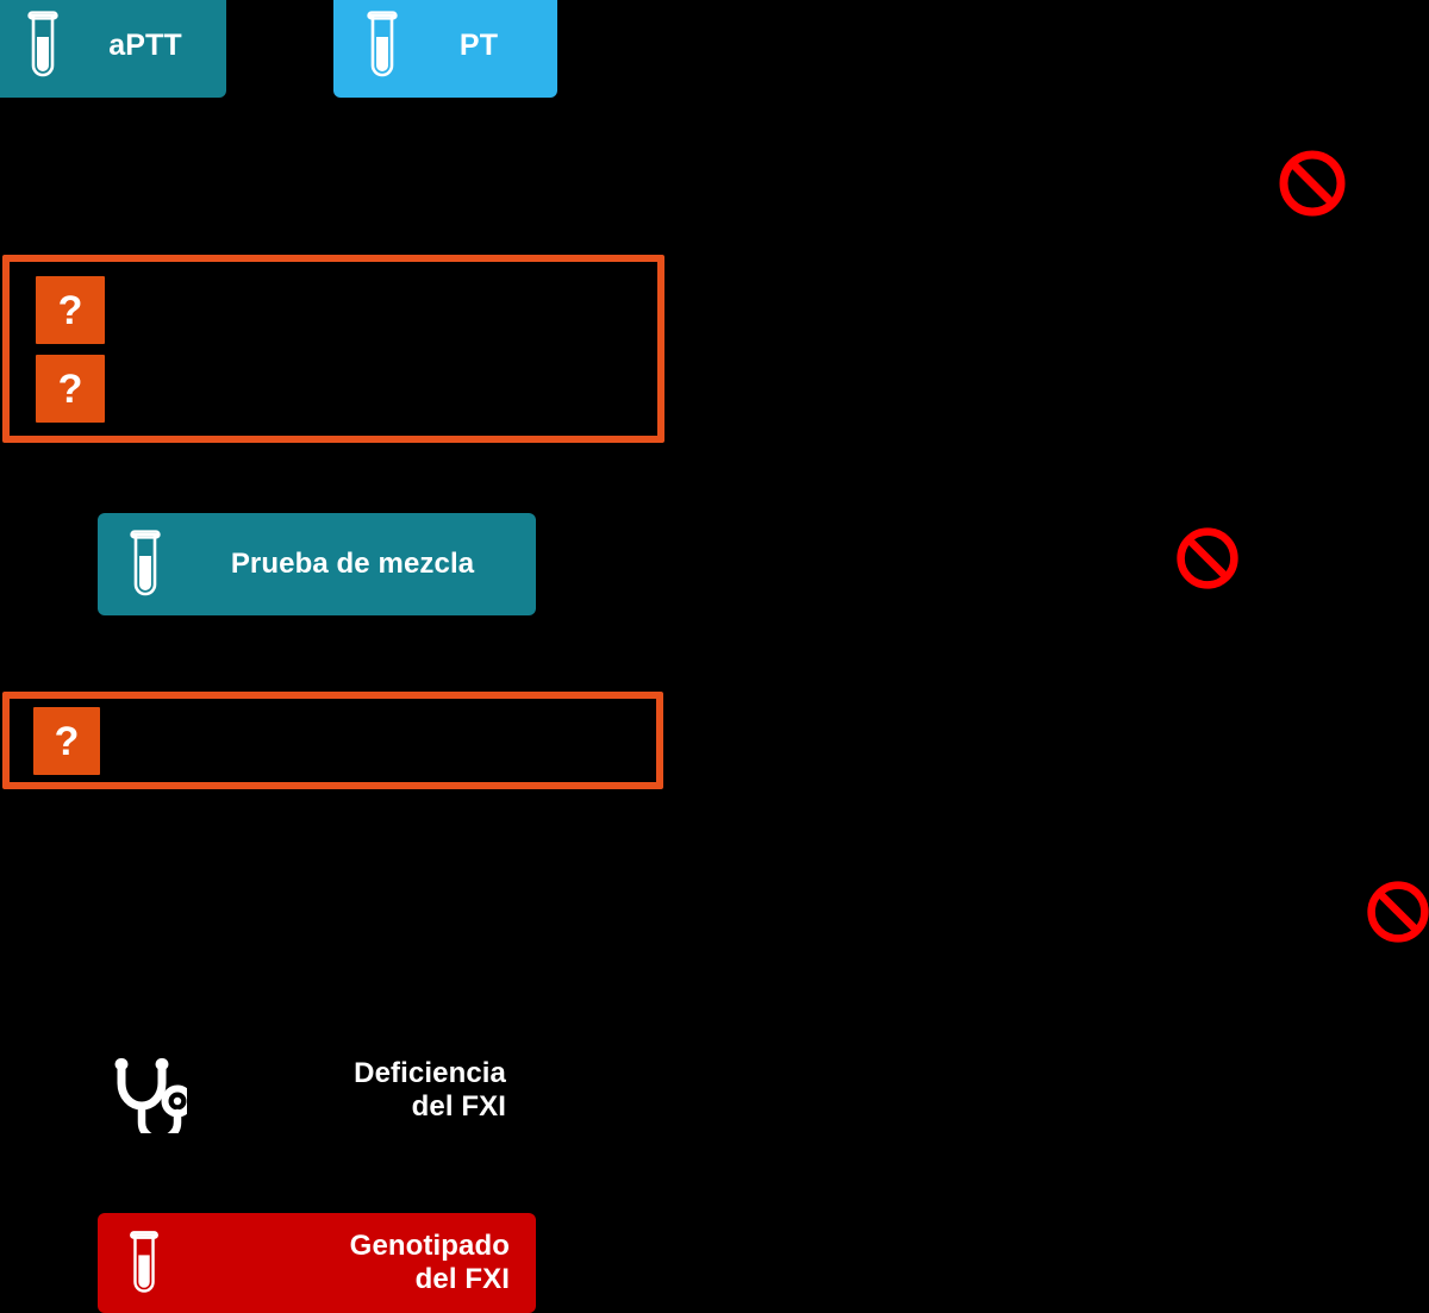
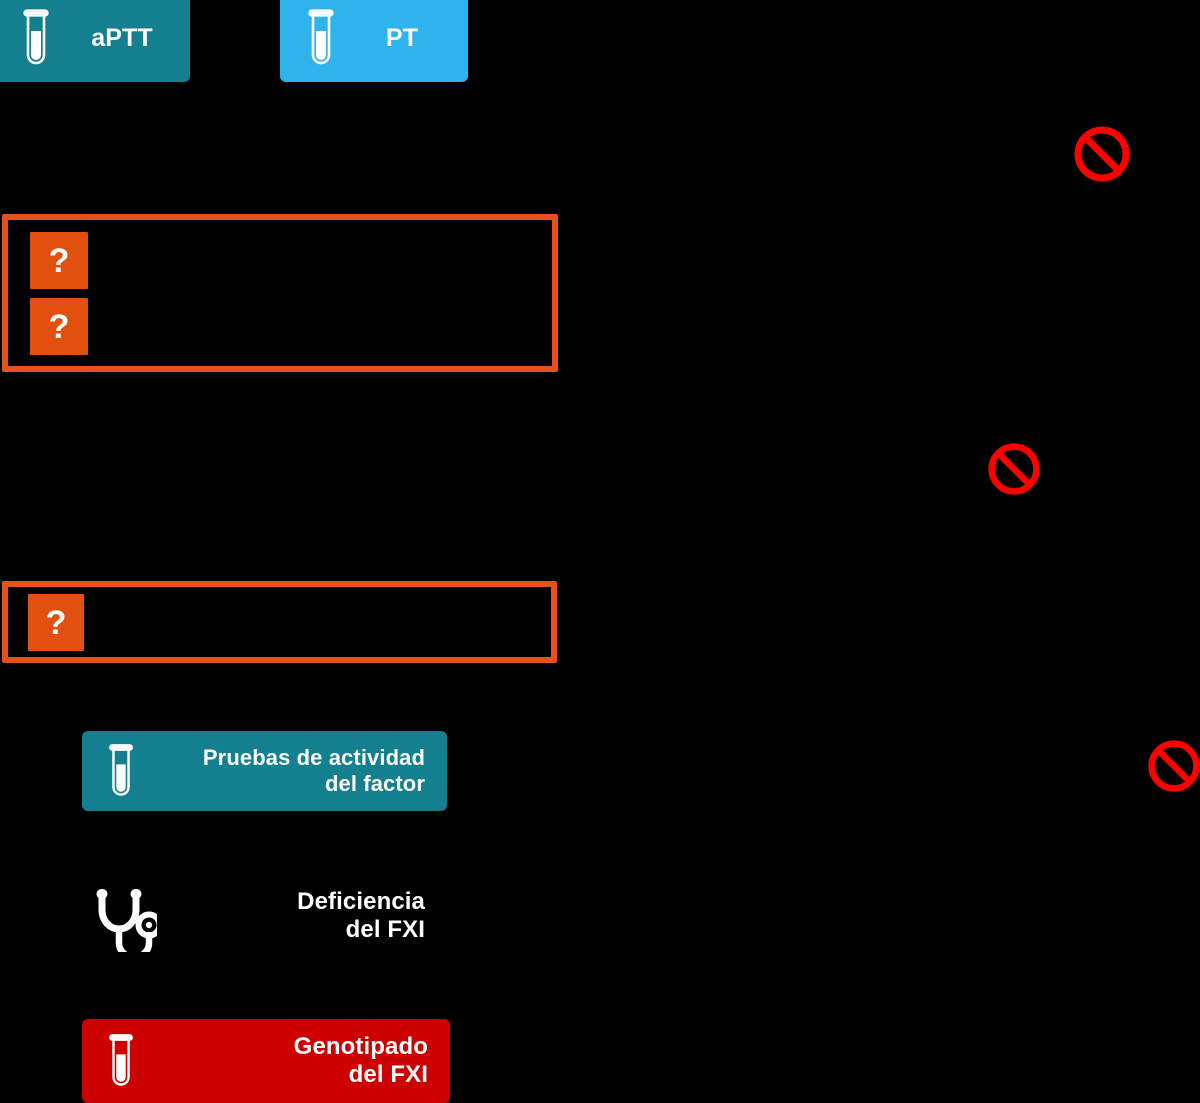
  aPTT
  PT
  ?
  ?
- Prueba de mezcla
  ?
+ Pruebas de actividad
+ del factor
  Deficiencia
  del FXI
  Genotipado
  del FXI
